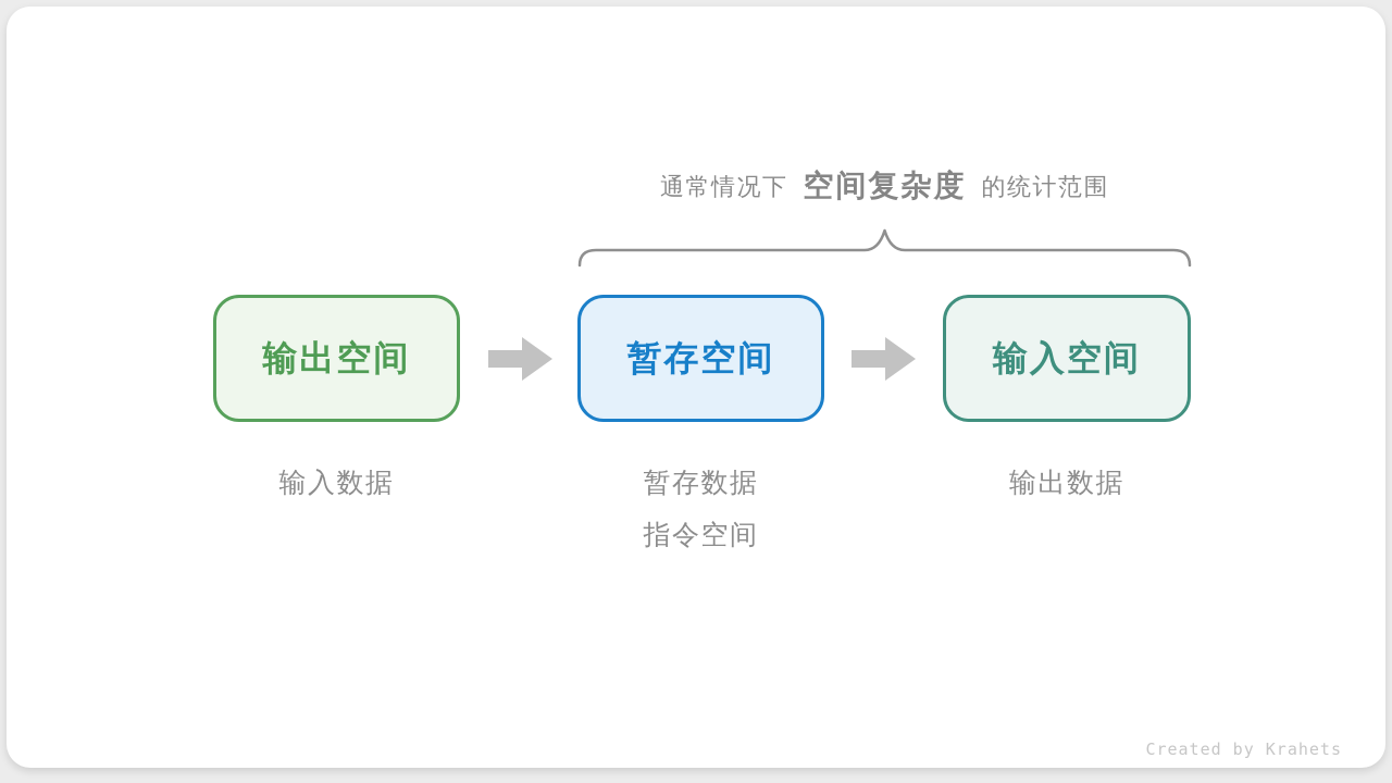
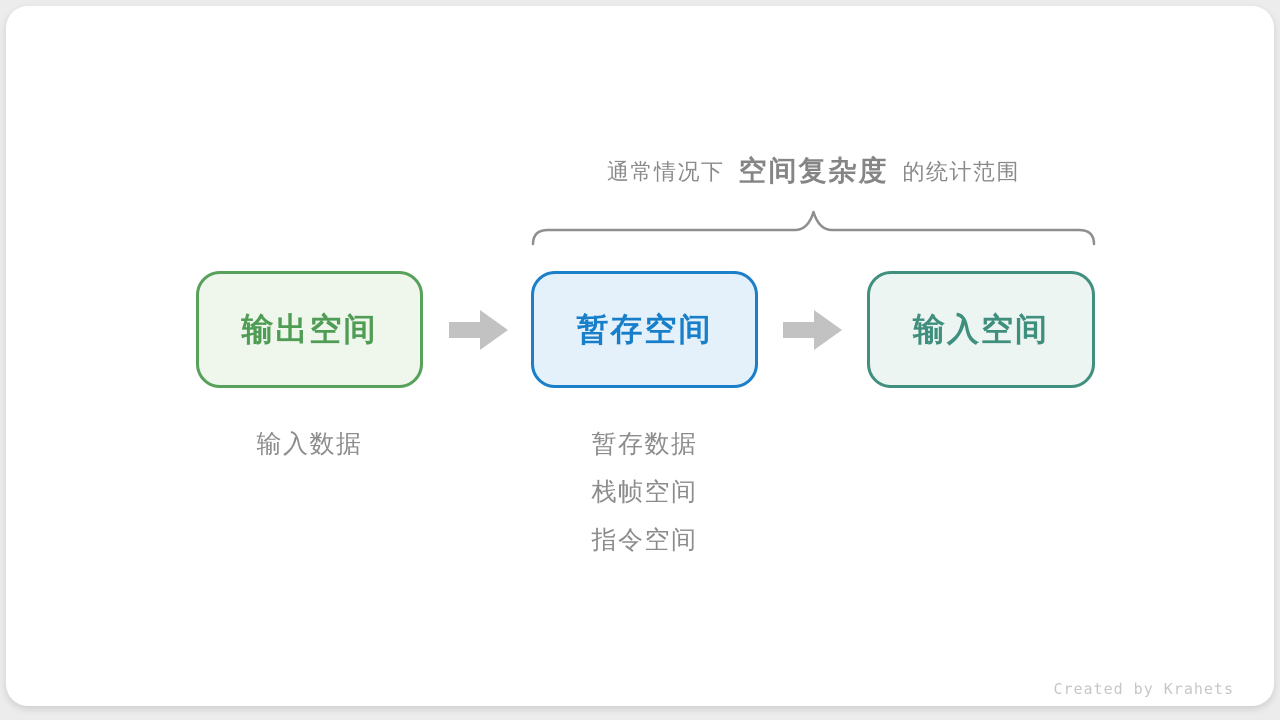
  通常情况下
  空间复杂度
  的统计范围
  输出空间
  暂存空间
  输入空间
  输入数据
  暂存数据
+ 栈帧空间
  指令空间
- 输出数据
  Created by Krahets
